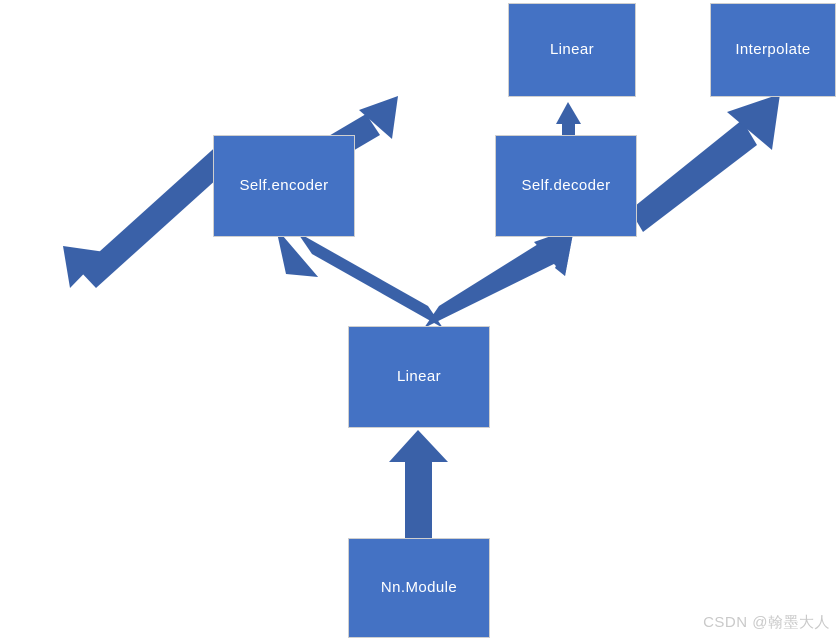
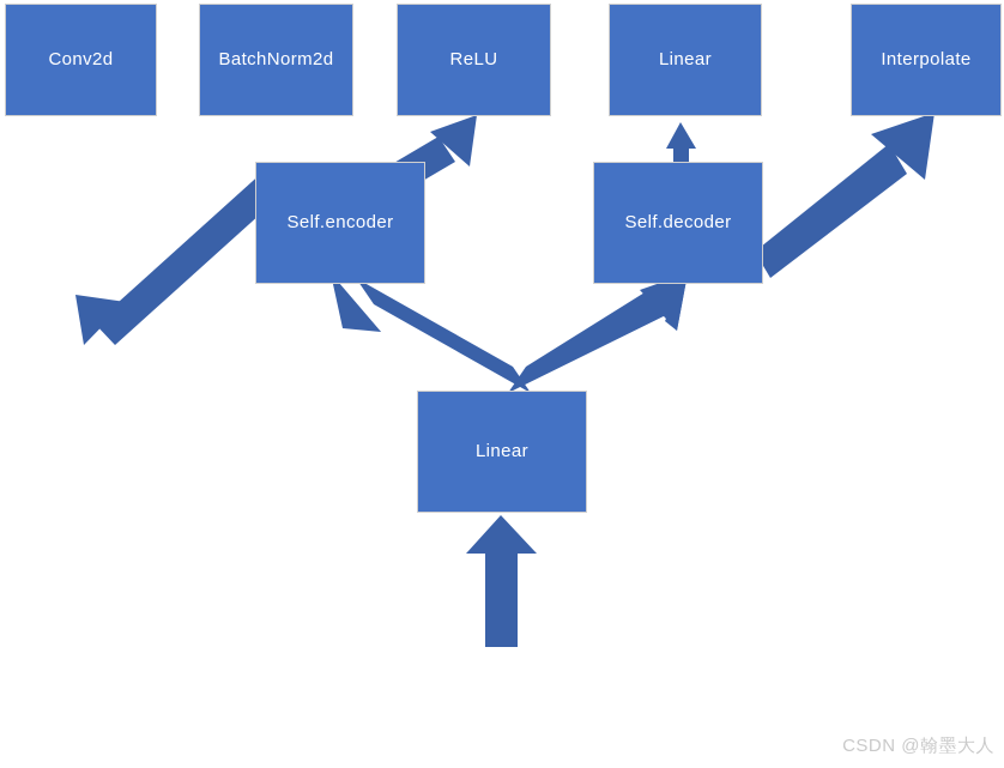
+ Conv2d
+ BatchNorm2d
+ ReLU
  Linear
  Interpolate
  Self.encoder
  Self.decoder
  Linear
- Nn.Module
  CSDN @翰墨大人
